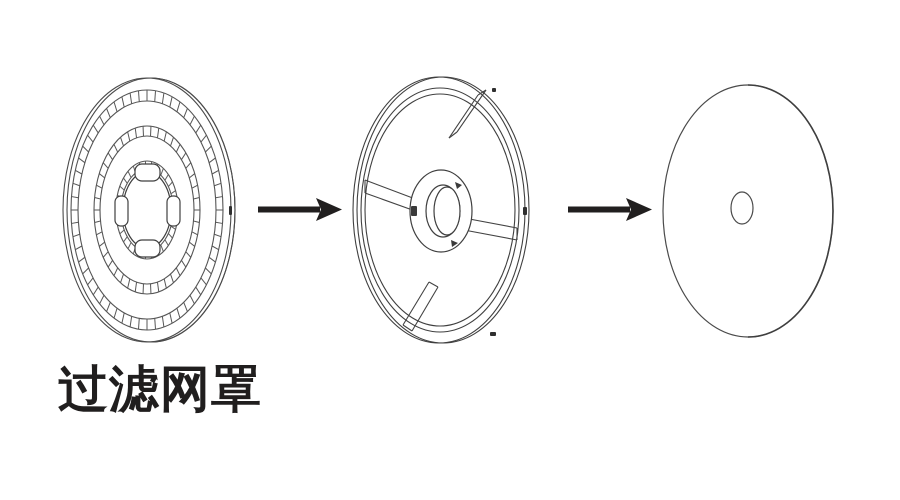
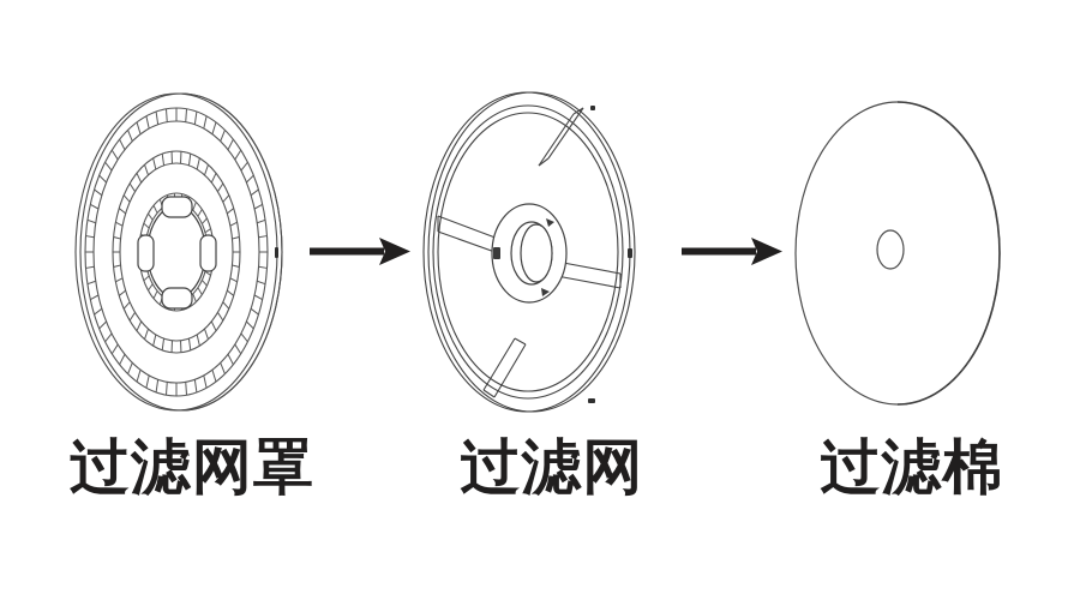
  过滤网罩
+ 过滤网
+ 过滤棉
